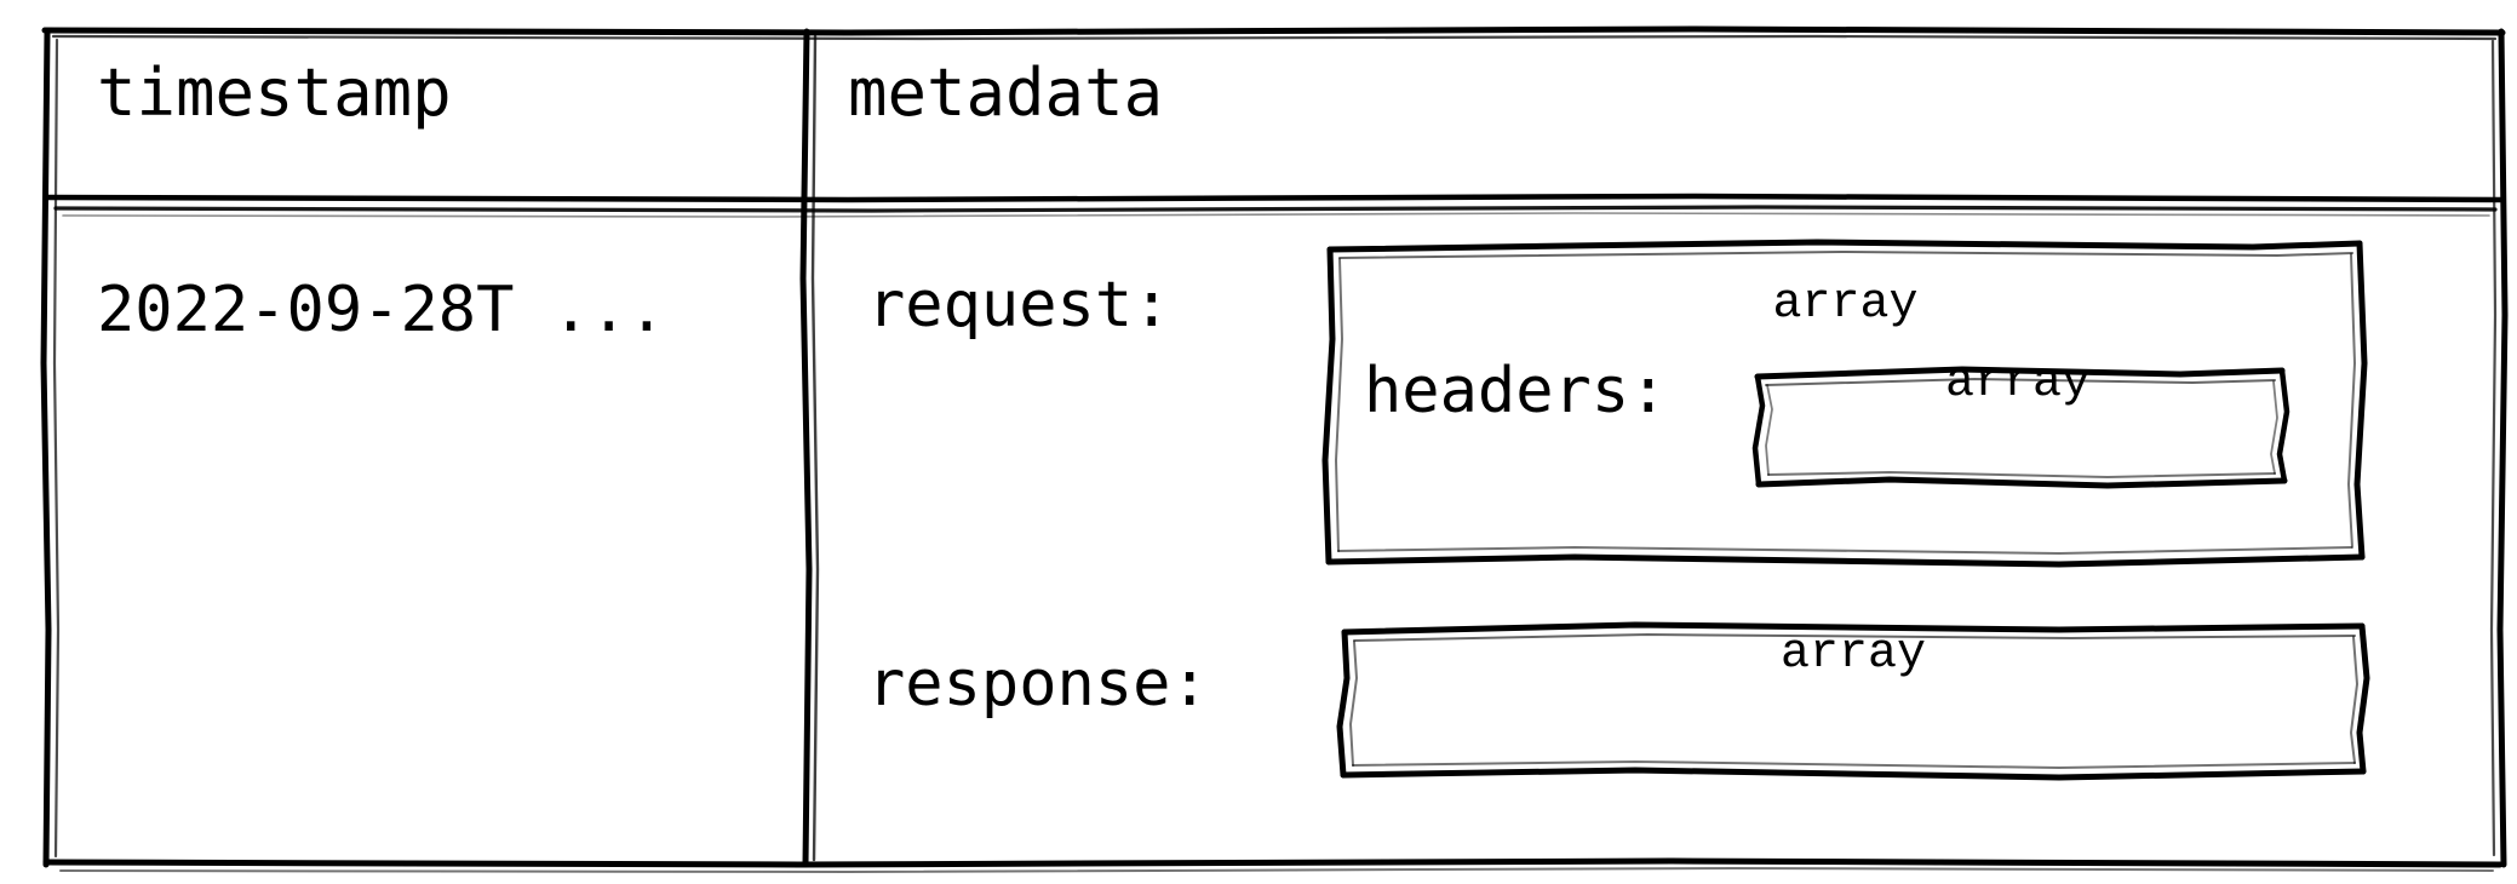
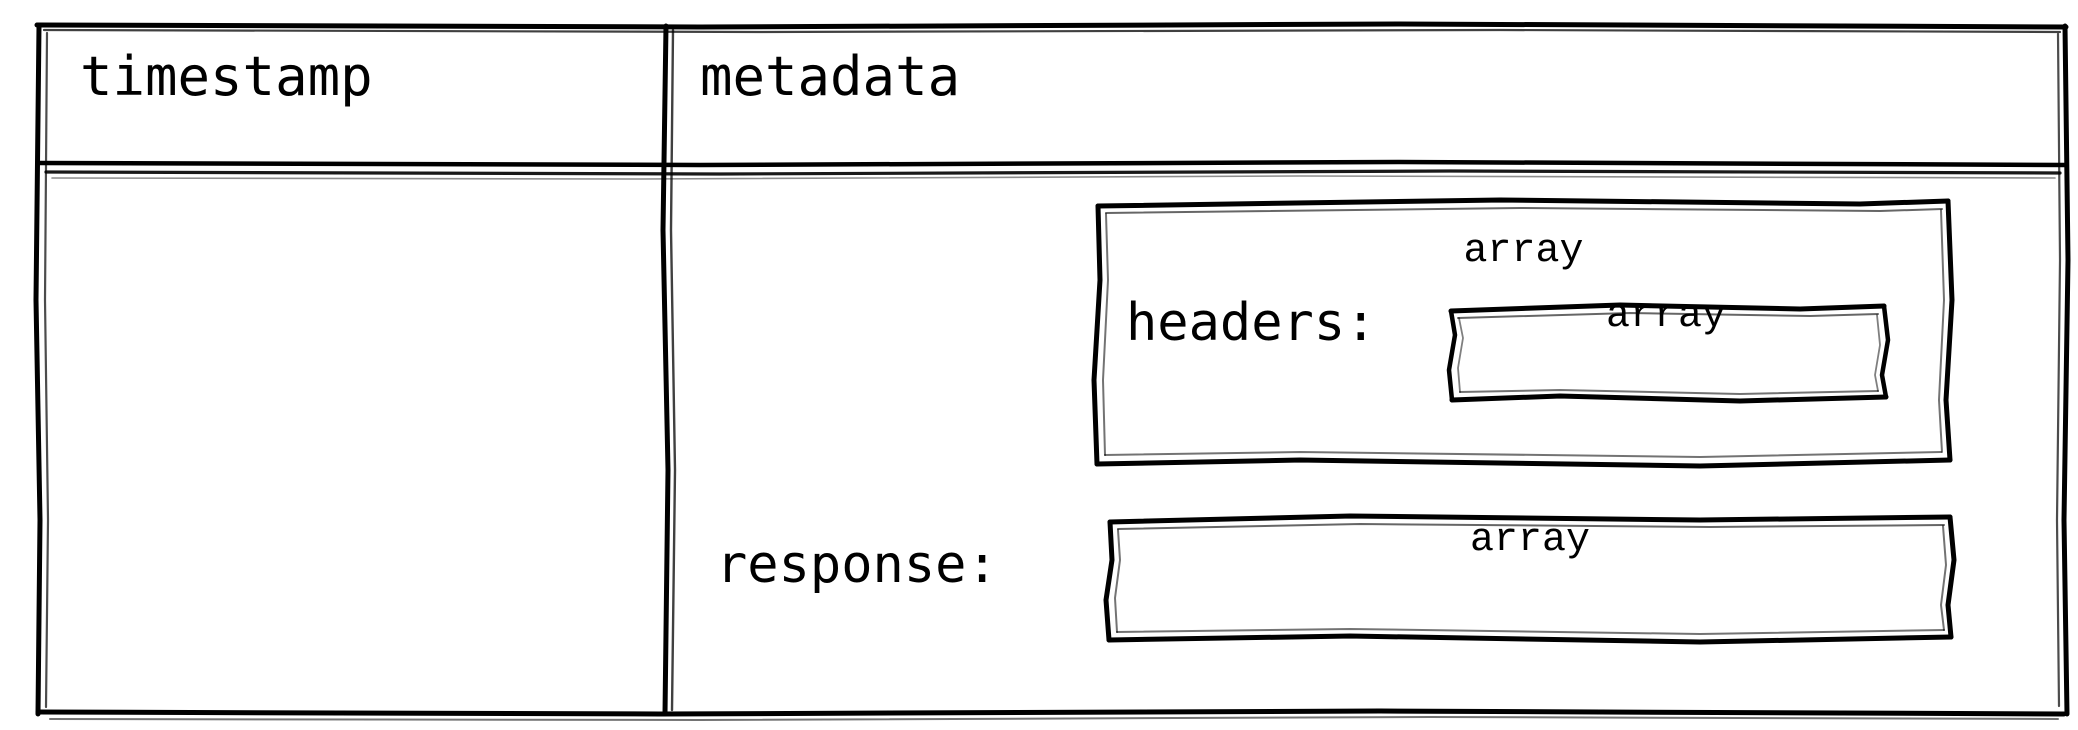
  timestamp
  metadata
- 2022-09-28T ...
- request:
  array
  headers:
  array
  response:
  array
